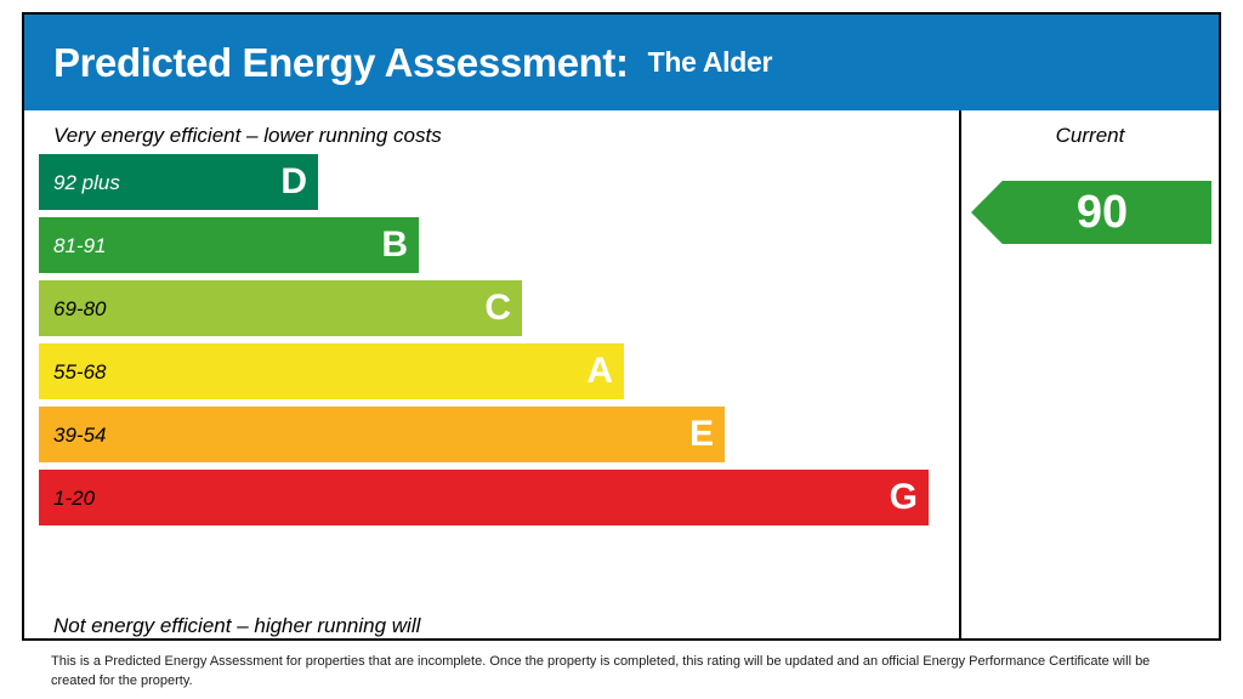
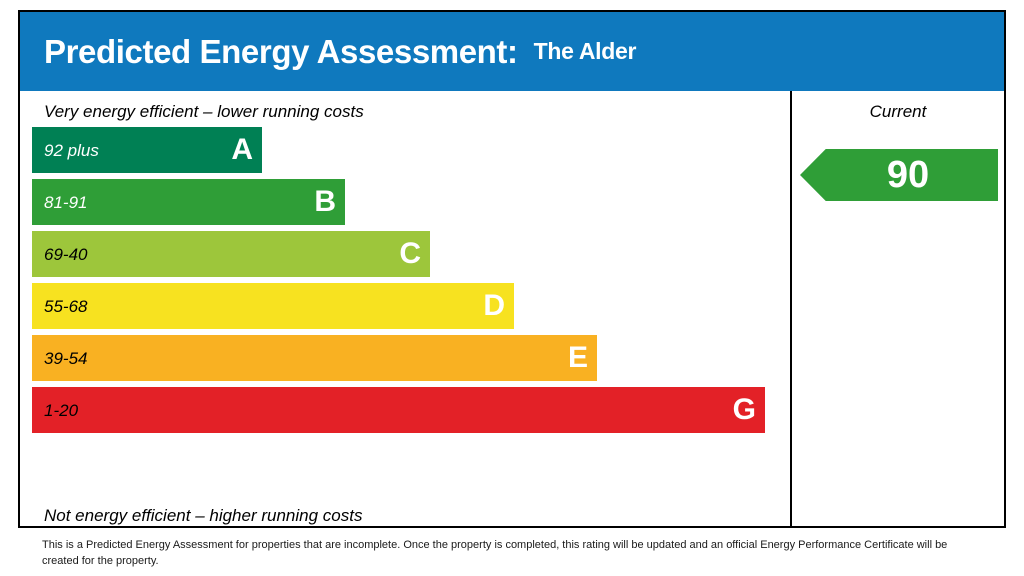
  Predicted Energy Assessment:
  The Alder
  Very energy efficient – lower running costs
  92 plus
- D
+ A
  81-91
  B
- 69-80
+ 69-40
  C
  55-68
- A
+ D
  39-54
  E
  1-20
  G
- Not energy efficient – higher running will
+ Not energy efficient – higher running costs
  Current
  90
  This is a Predicted Energy Assessment for properties that are incomplete. Once the property is completed, this rating will be updated and an official Energy Performance Certificate will be created for the property.
